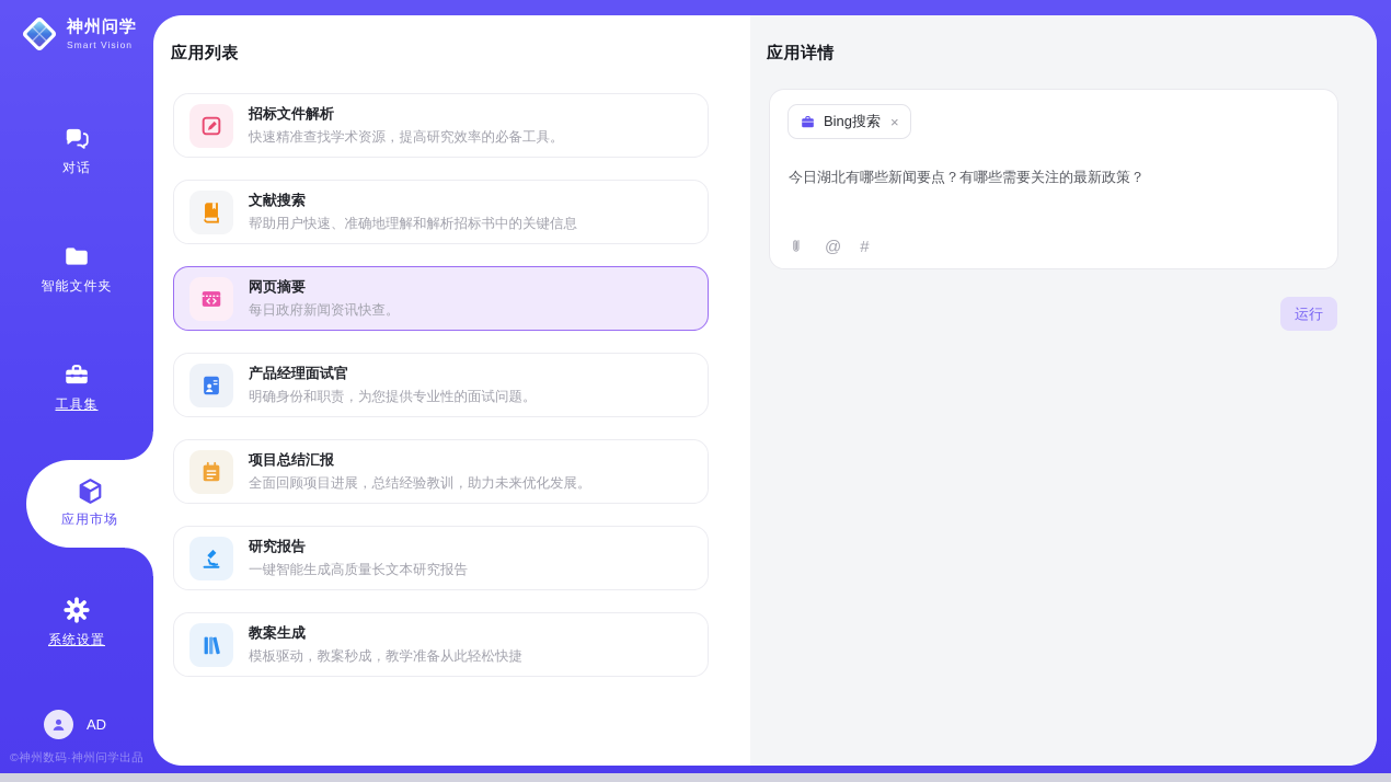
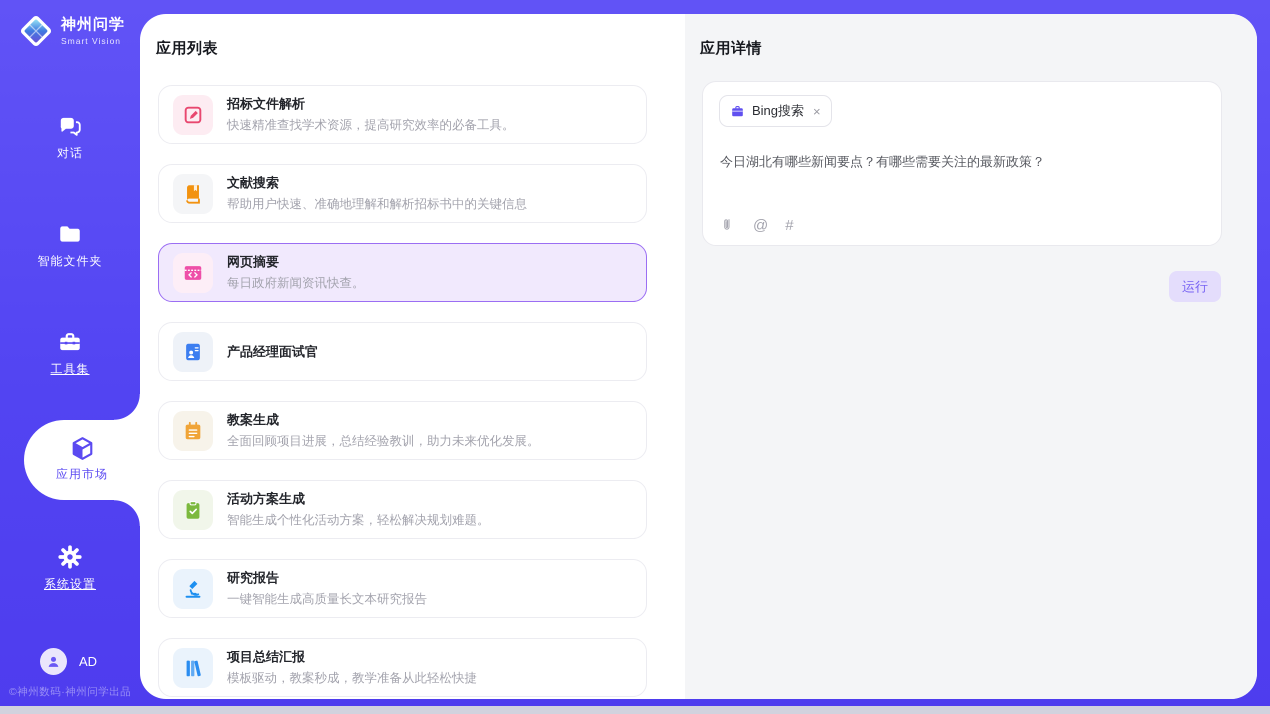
  神州问学
  Smart Vision
  对话
  智能文件夹
  工具集
  应用市场
  系统设置
  AD
  ©神州数码·神州问学出品
  应用列表
  招标文件解析
  快速精准查找学术资源，提高研究效率的必备工具。
  文献搜索
  帮助用户快速、准确地理解和解析招标书中的关键信息
  网页摘要
  每日政府新闻资讯快查。
  产品经理面试官
- 明确身份和职责，为您提供专业性的面试问题。
- 项目总结汇报
+ 教案生成
  全面回顾项目进展，总结经验教训，助力未来优化发展。
+ 活动方案生成
+ 智能生成个性化活动方案，轻松解决规划难题。
  研究报告
  一键智能生成高质量长文本研究报告
- 教案生成
+ 项目总结汇报
  模板驱动，教案秒成，教学准备从此轻松快捷
  应用详情
  Bing搜索
  ×
  今日湖北有哪些新闻要点？有哪些需要关注的最新政策？
  @
  #
  运行
